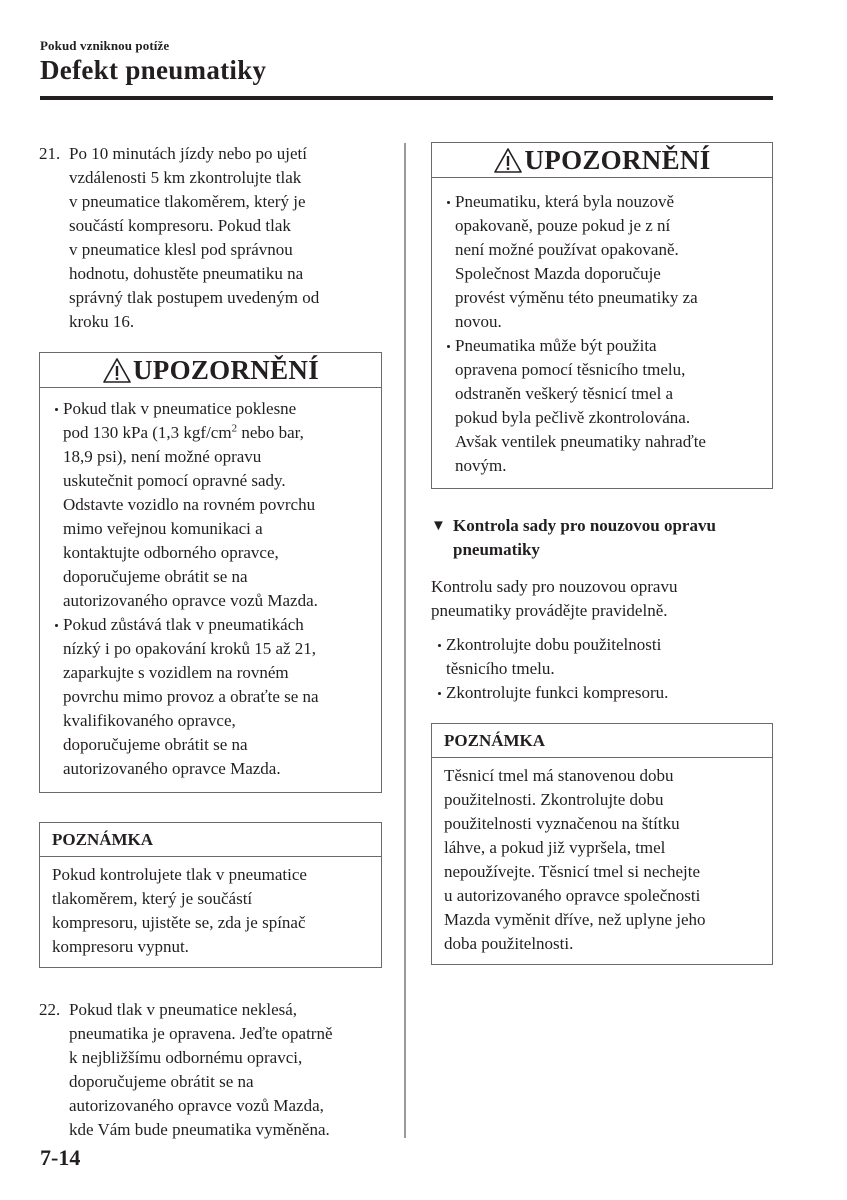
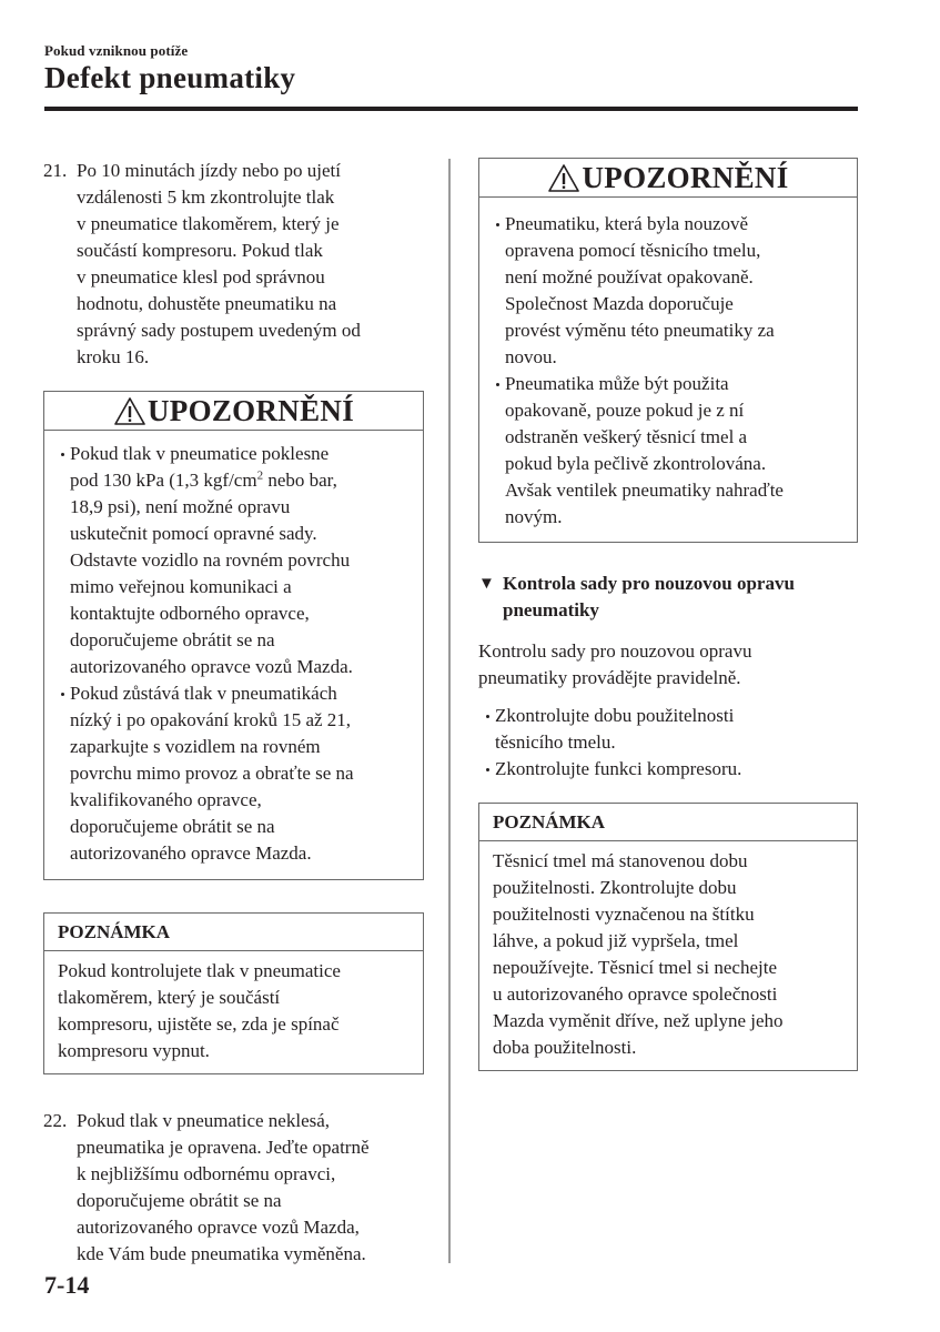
  Pokud vzniknou potíže
  Defekt pneumatiky
  21.
  Po 10 minutách jízdy nebo po ujetí
  vzdálenosti 5 km zkontrolujte tlak
  v pneumatice tlakoměrem, který je
  součástí kompresoru. Pokud tlak
  v pneumatice klesl pod správnou
  hodnotu, dohustěte pneumatiku na
- správný tlak postupem uvedeným od
+ správný sady postupem uvedeným od
  kroku 16.
  UPOZORNĚNÍ
  Pokud tlak v pneumatice poklesne
  pod 130 kPa (1,3 kgf/cm2 nebo bar,
  18,9 psi), není možné opravu
  uskutečnit pomocí opravné sady.
  Odstavte vozidlo na rovném povrchu
  mimo veřejnou komunikaci a
  kontaktujte odborného opravce,
  doporučujeme obrátit se na
  autorizovaného opravce vozů Mazda.
  Pokud zůstává tlak v pneumatikách
  nízký i po opakování kroků 15 až 21,
  zaparkujte s vozidlem na rovném
  povrchu mimo provoz a obraťte se na
  kvalifikovaného opravce,
  doporučujeme obrátit se na
  autorizovaného opravce Mazda.
  POZNÁMKA
  Pokud kontrolujete tlak v pneumatice
  tlakoměrem, který je součástí
  kompresoru, ujistěte se, zda je spínač
  kompresoru vypnut.
  22.
  Pokud tlak v pneumatice neklesá,
  pneumatika je opravena. Jeďte opatrně
  k nejbližšímu odbornému opravci,
  doporučujeme obrátit se na
  autorizovaného opravce vozů Mazda,
  kde Vám bude pneumatika vyměněna.
  UPOZORNĚNÍ
  Pneumatiku, která byla nouzově
- opakovaně, pouze pokud je z ní
+ opravena pomocí těsnicího tmelu,
  není možné používat opakovaně.
  Společnost Mazda doporučuje
  provést výměnu této pneumatiky za
  novou.
  Pneumatika může být použita
- opravena pomocí těsnicího tmelu,
+ opakovaně, pouze pokud je z ní
  odstraněn veškerý těsnicí tmel a
  pokud byla pečlivě zkontrolována.
  Avšak ventilek pneumatiky nahraďte
  novým.
  ▼
  Kontrola sady pro nouzovou opravu
  pneumatiky
  Kontrolu sady pro nouzovou opravu
  pneumatiky provádějte pravidelně.
  Zkontrolujte dobu použitelnosti
  těsnicího tmelu.
  Zkontrolujte funkci kompresoru.
  POZNÁMKA
  Těsnicí tmel má stanovenou dobu
  použitelnosti. Zkontrolujte dobu
  použitelnosti vyznačenou na štítku
  láhve, a pokud již vypršela, tmel
  nepoužívejte. Těsnicí tmel si nechejte
  u autorizovaného opravce společnosti
  Mazda vyměnit dříve, než uplyne jeho
  doba použitelnosti.
  7-14
